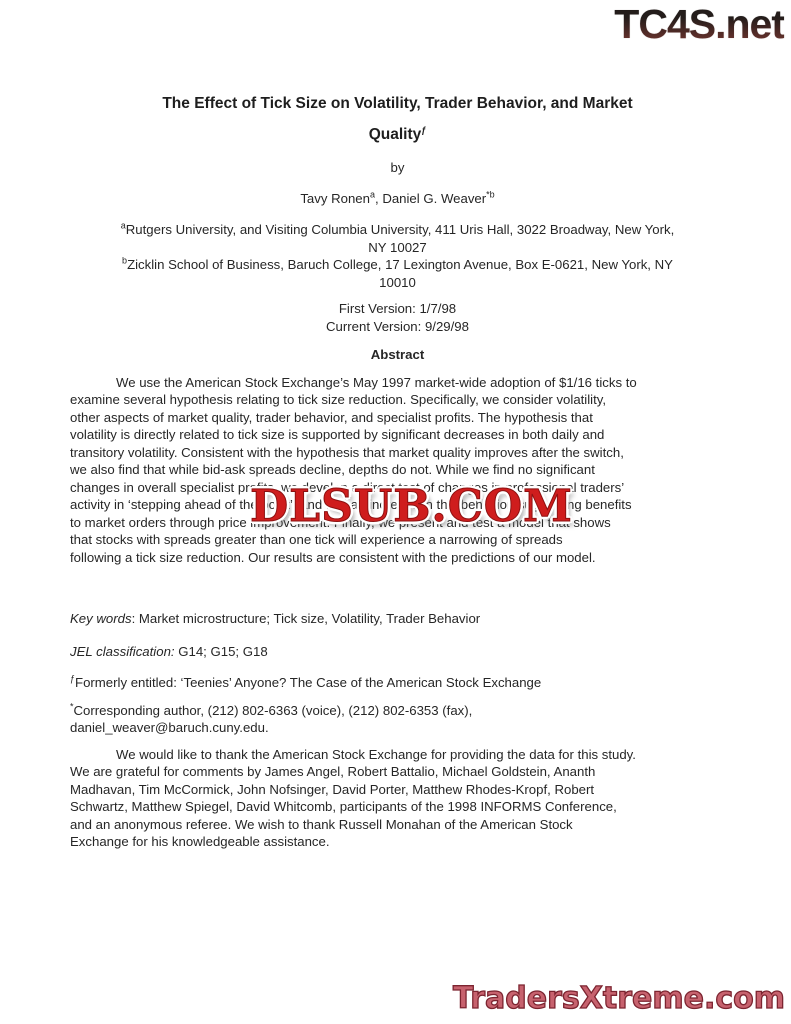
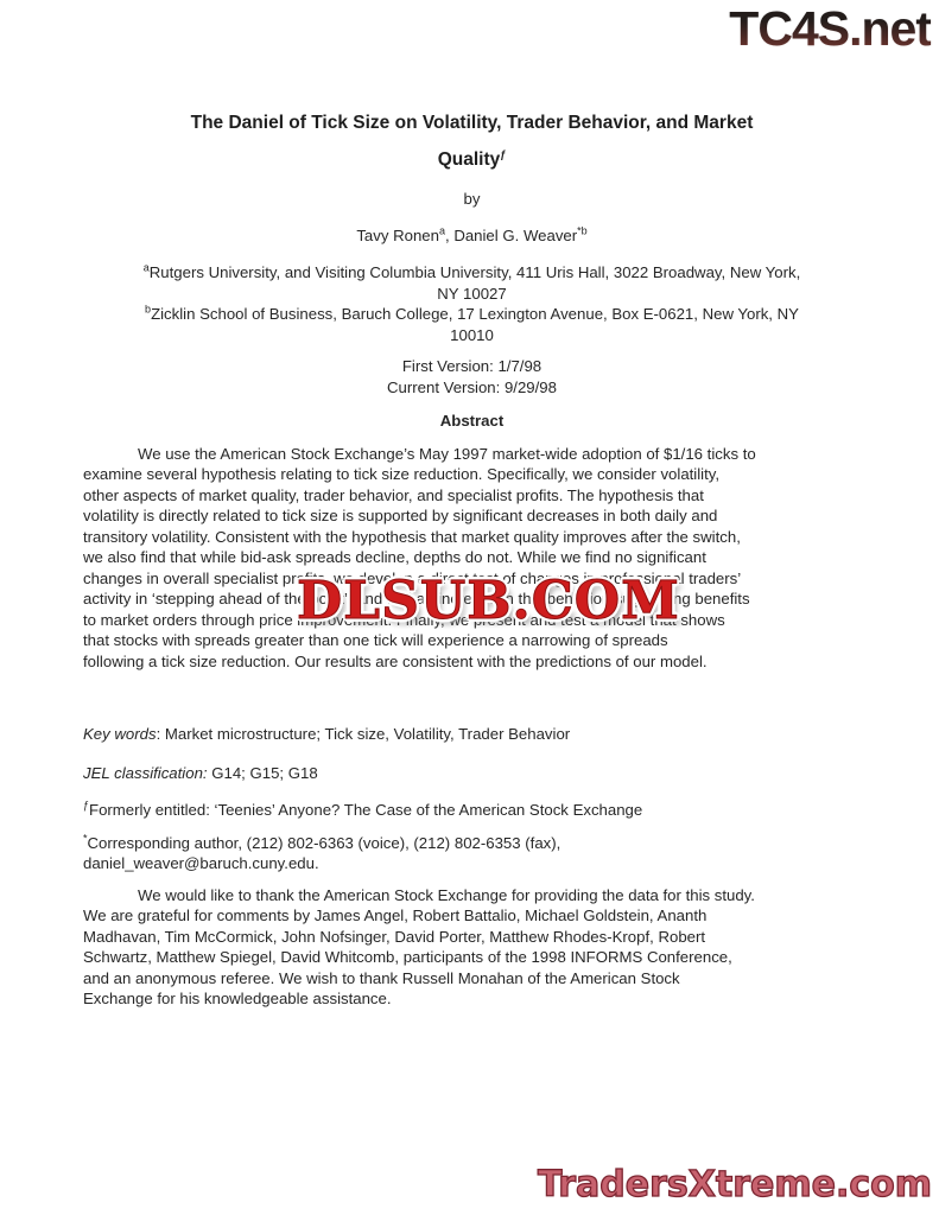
  TC4S.net
- The Effect of Tick Size on Volatility, Trader Behavior, and Market
+ The Daniel of Tick Size on Volatility, Trader Behavior, and Market
  Qualityƒ
  by
  Tavy Ronena, Daniel G. Weaver*b
  aRutgers University, and Visiting Columbia University, 411 Uris Hall, 3022 Broadway, New York,
  NY 10027
  bZicklin School of Business, Baruch College, 17 Lexington Avenue, Box E-0621, New York, NY
  10010
  First Version: 1/7/98
  Current Version: 9/29/98
  Abstract
  We use the American Stock Exchange’s May 1997 market-wide adoption of $1/16 ticks to
  examine several hypothesis relating to tick size reduction. Specifically, we consider volatility,
  other aspects of market quality, trader behavior, and specialist profits. The hypothesis that
  volatility is directly related to tick size is supported by significant decreases in both daily and
  transitory volatility. Consistent with the hypothesis that market quality improves after the switch,
  we also find that while bid-ask spreads decline, depths do not. While we find no significant
  changes in overall specialist profits, we develop a direct test of changes in professional traders’
  activity in ‘stepping ahead of the book’. and find an increase in this behavior, suggesting benefits
  to market orders through price improvement. Finally, we present and test a model that shows
  that stocks with spreads greater than one tick will experience a narrowing of spreads
  following a tick size reduction. Our results are consistent with the predictions of our model.
  Key words: Market microstructure; Tick size, Volatility, Trader Behavior
  JEL classification: G14; G15; G18
  ƒFormerly entitled: ‘Teenies’ Anyone? The Case of the American Stock Exchange
  *Corresponding author, (212) 802-6363 (voice), (212) 802-6353 (fax),
  daniel_weaver@baruch.cuny.edu.
  We would like to thank the American Stock Exchange for providing the data for this study.
  We are grateful for comments by James Angel, Robert Battalio, Michael Goldstein, Ananth
  Madhavan, Tim McCormick, John Nofsinger, David Porter, Matthew Rhodes-Kropf, Robert
  Schwartz, Matthew Spiegel, David Whitcomb, participants of the 1998 INFORMS Conference,
  and an anonymous referee. We wish to thank Russell Monahan of the American Stock
  Exchange for his knowledgeable assistance.
  DLSUB.COM
  TradersXtreme.com
